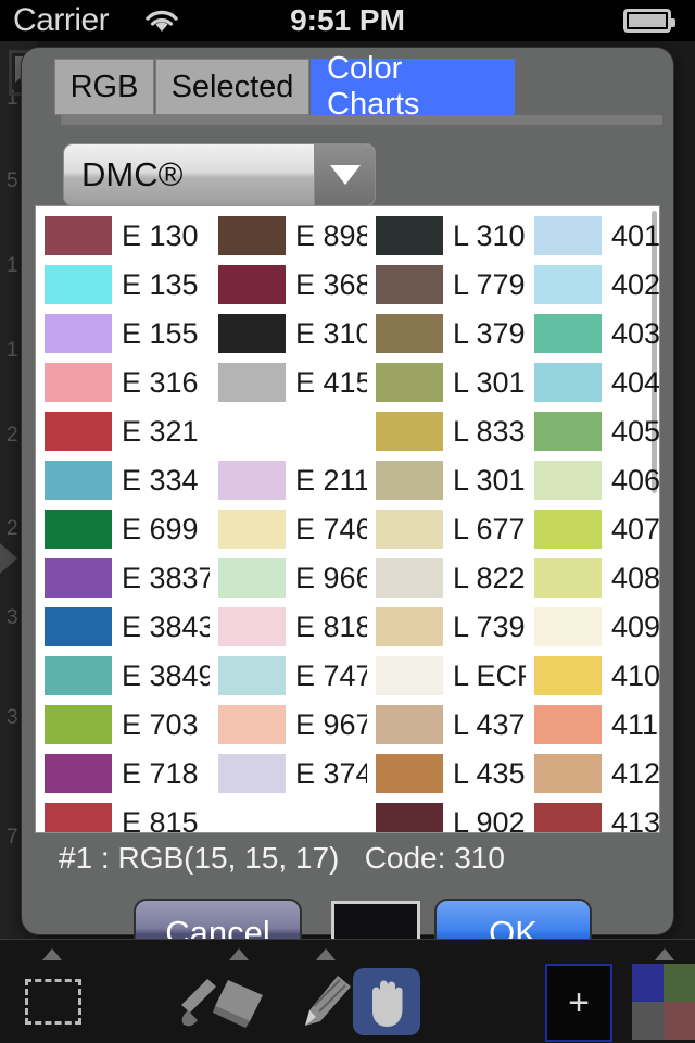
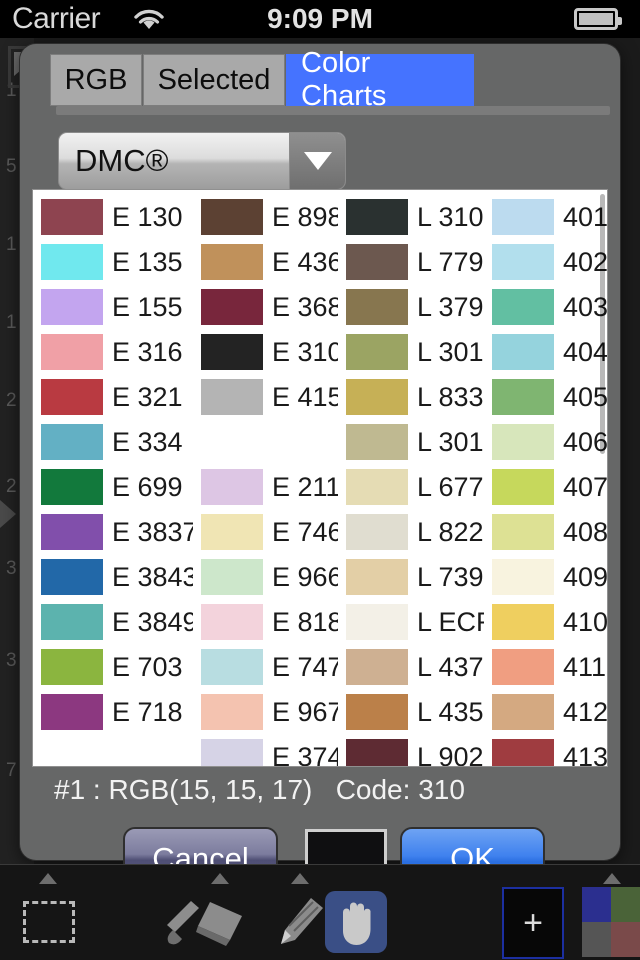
  1
  5
  1
  1
  2
  2
  3
  3
  7
  Carrier
- 9:51 PM
+ 9:09 PM
  RGB
  Selected
  Color Charts
  DMC®
  E 130
  E 135
  E 155
  E 316
  E 321
  E 334
  E 699
  E 3837
  E 3843
  E 3849
  E 703
  E 718
- E 815
  E 898
+ E 436
  E 368
  E 310
  E 415
  E 211
  E 746
  E 966
  E 818
  E 747
  E 967
  E 374
  L 310
  L 779
  L 379
  L 301
  L 833
  L 301
  L 677
  L 822
  L 739
  L 437
  L 435
  L 902
  401
  402
  403
  404
  405
  406
  407
  408
  409
  410
  411
  412
  413
  #1 : RGB(15, 15, 17) Code: 310
  Cancel
  OK
  +
